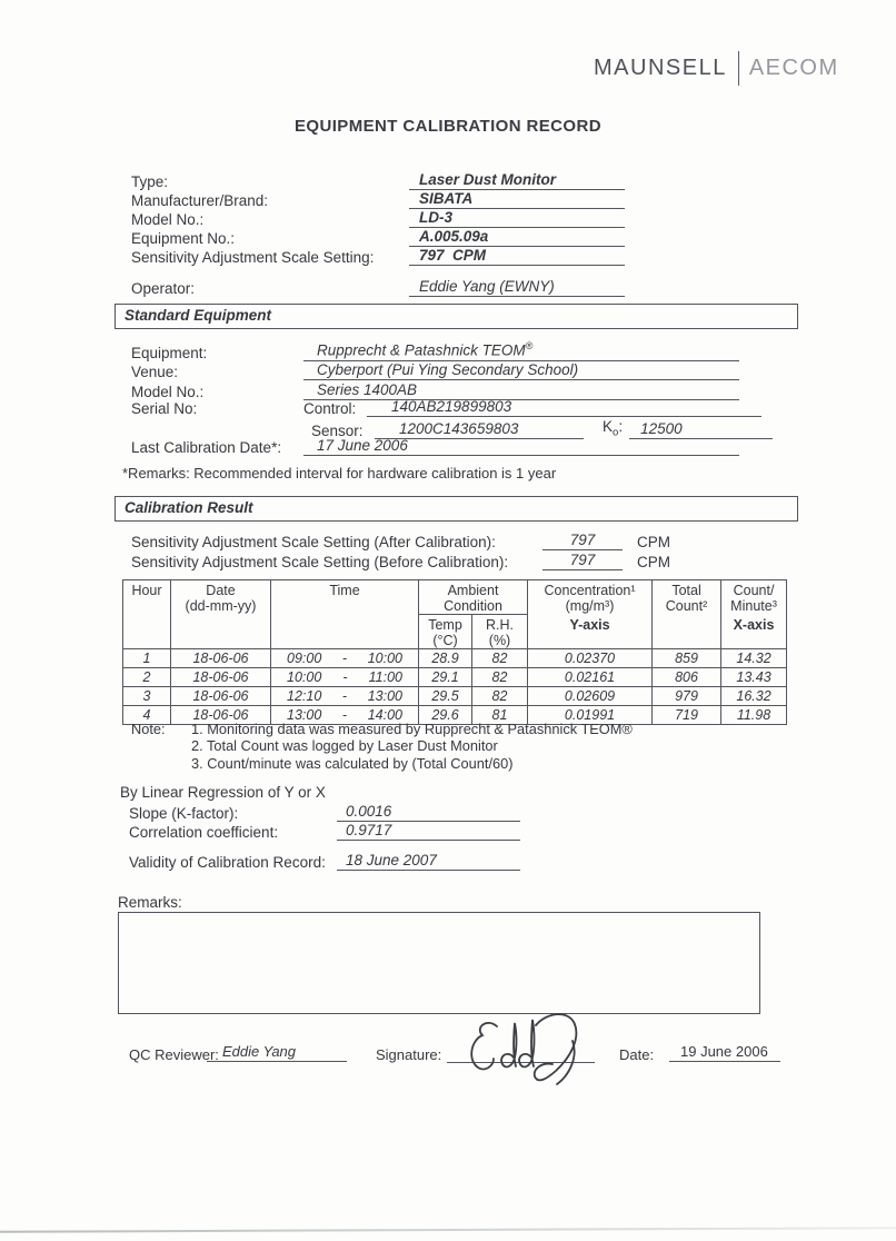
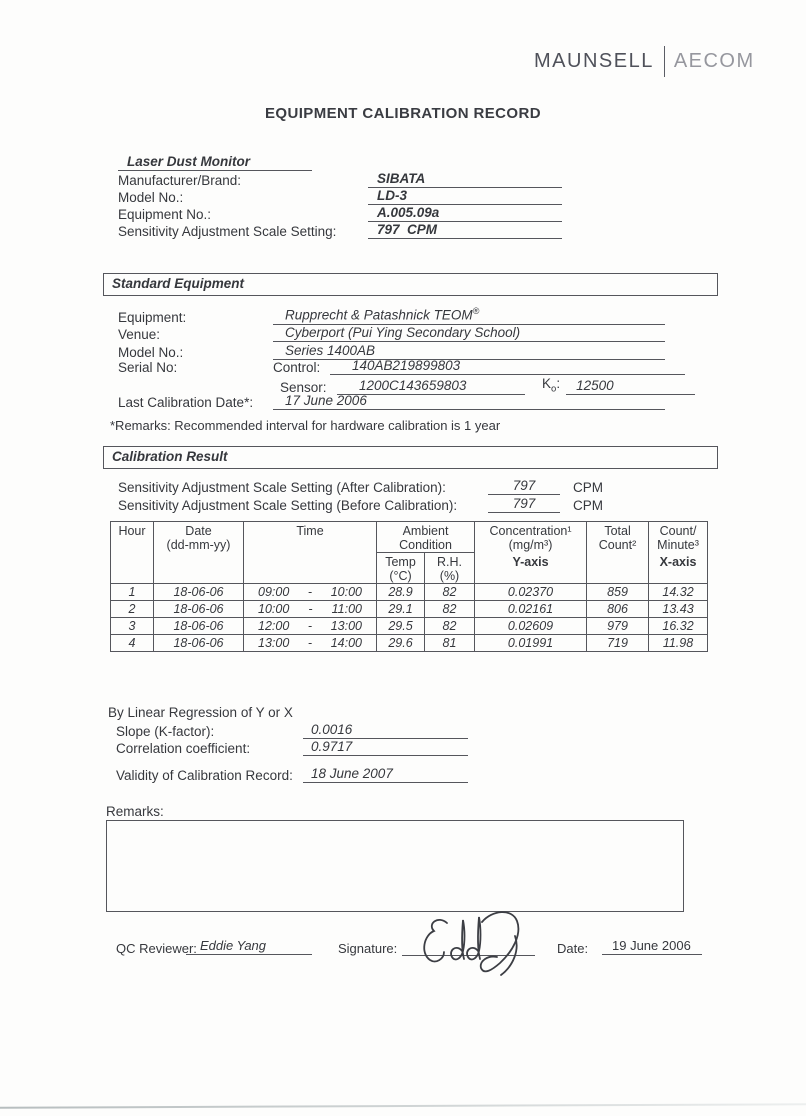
  MAUNSELL
  AECOM
  EQUIPMENT CALIBRATION RECORD
- Type:
  Laser Dust Monitor
  Manufacturer/Brand:
  SIBATA
  Model No.:
  LD-3
  Equipment No.:
  A.005.09a
  Sensitivity Adjustment Scale Setting:
  797 CPM
- Operator:
- Eddie Yang (EWNY)
  Standard Equipment
  Equipment:
  Rupprecht & Patashnick TEOM®
  Venue:
  Cyberport (Pui Ying Secondary School)
  Model No.:
  Series 1400AB
  Serial No:
  Control:
  140AB219899803
  Sensor:
  1200C143659803
  Ko:
  12500
  Last Calibration Date*:
  17 June 2006
  *Remarks: Recommended interval for hardware calibration is 1 year
  Calibration Result
  Sensitivity Adjustment Scale Setting (After Calibration):
  797
  CPM
  Sensitivity Adjustment Scale Setting (Before Calibration):
  797
  CPM
  Hour	Date(dd-mm-yy)	Time	AmbientCondition	Concentration¹(mg/m³)Y-axis	TotalCount²	Count/Minute³X-axis
  Temp(°C)	R.H.(%)
  1	18-06-06	09:00 - 10:00	28.9	82	0.02370	859	14.32
  2	18-06-06	10:00 - 11:00	29.1	82	0.02161	806	13.43
- 3	18-06-06	12:10 - 13:00	29.5	82	0.02609	979	16.32
+ 3	18-06-06	12:00 - 13:00	29.5	82	0.02609	979	16.32
  4	18-06-06	13:00 - 14:00	29.6	81	0.01991	719	11.98
- Note:
- 1. Monitoring data was measured by Rupprecht & Patashnick TEOM®
- 2. Total Count was logged by Laser Dust Monitor
- 3. Count/minute was calculated by (Total Count/60)
  By Linear Regression of Y or X
  Slope (K-factor):
  0.0016
  Correlation coefficient:
  0.9717
  Validity of Calibration Record:
  18 June 2007
  Remarks:
  QC Reviewer:
  Eddie Yang
  Signature:
  Date:
  19 June 2006
